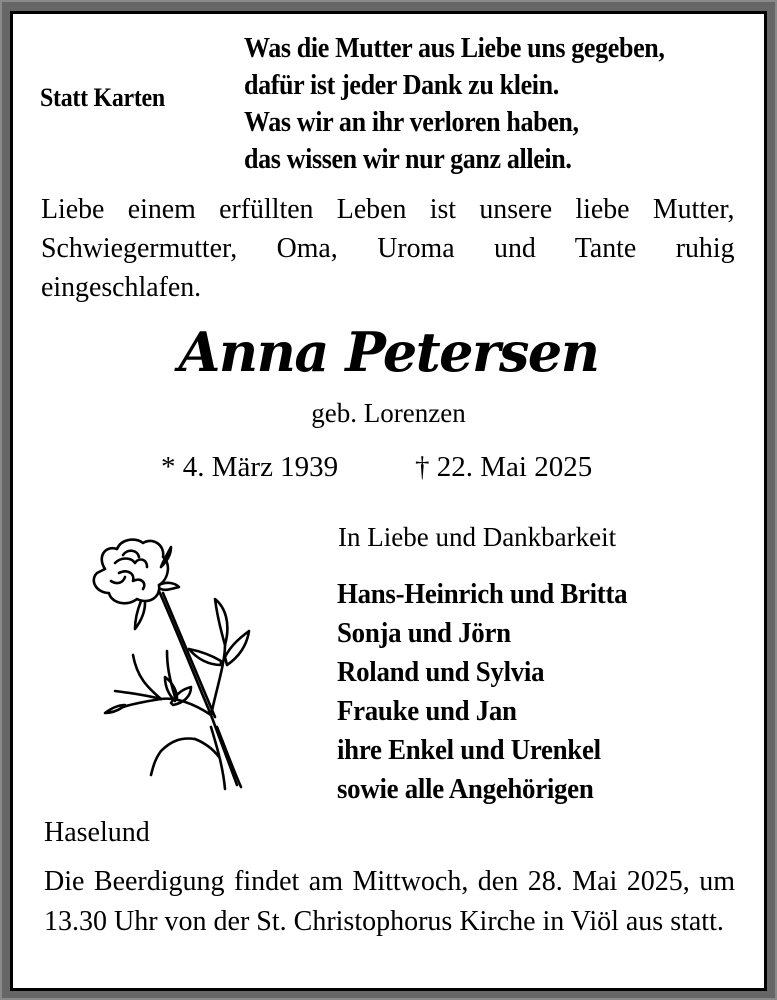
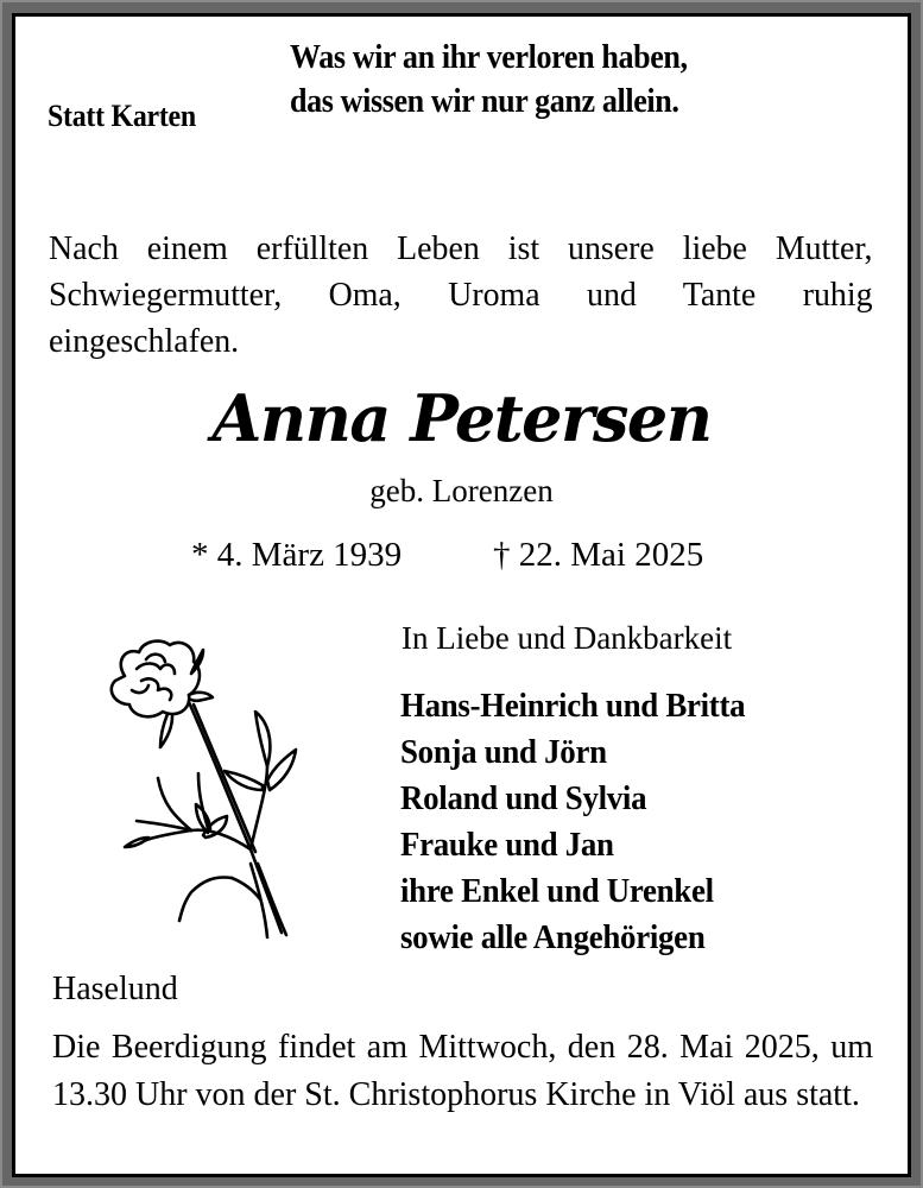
  Statt Karten
- Was die Mutter aus Liebe uns gegeben,
- dafür ist jeder Dank zu klein.
  Was wir an ihr verloren haben,
  das wissen wir nur ganz allein.
- Liebe einem erfüllten Leben ist unsere liebe Mutter, Schwiegermutter, Oma, Uroma und Tante ruhig eingeschlafen.
+ Nach einem erfüllten Leben ist unsere liebe Mutter, Schwiegermutter, Oma, Uroma und Tante ruhig eingeschlafen.
  Anna Petersen
  geb. Lorenzen
  * 4. März 1939
  † 22. Mai 2025
  In Liebe und Dankbarkeit
  Hans-Heinrich und Britta
  Sonja und Jörn
  Roland und Sylvia
  Frauke und Jan
  ihre Enkel und Urenkel
  sowie alle Angehörigen
  Haselund
  Die Beerdigung findet am Mittwoch, den 28. Mai 2025, um 13.30 Uhr von der St. Christophorus Kirche in Viöl aus statt.
